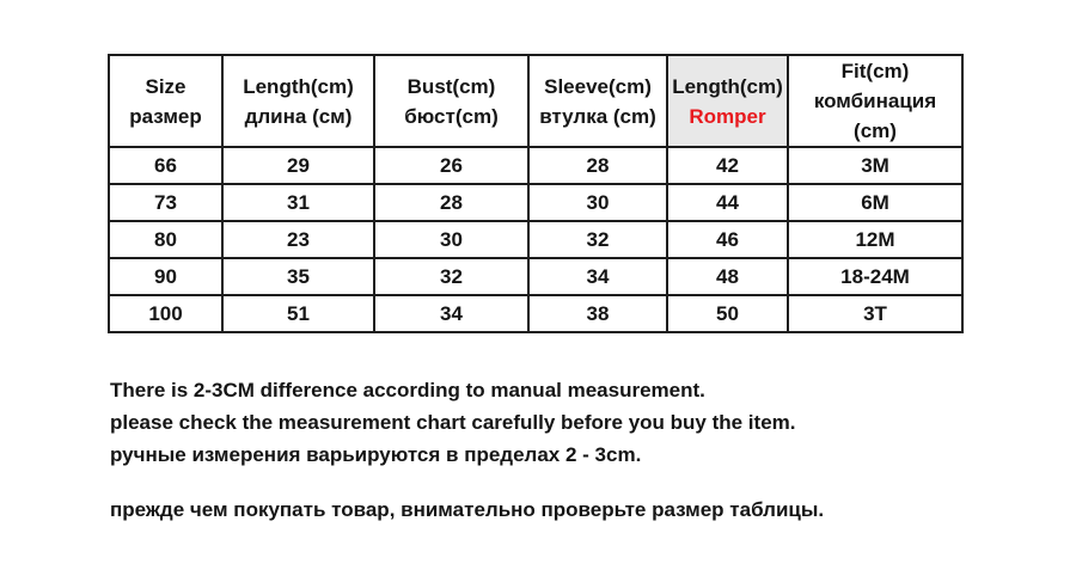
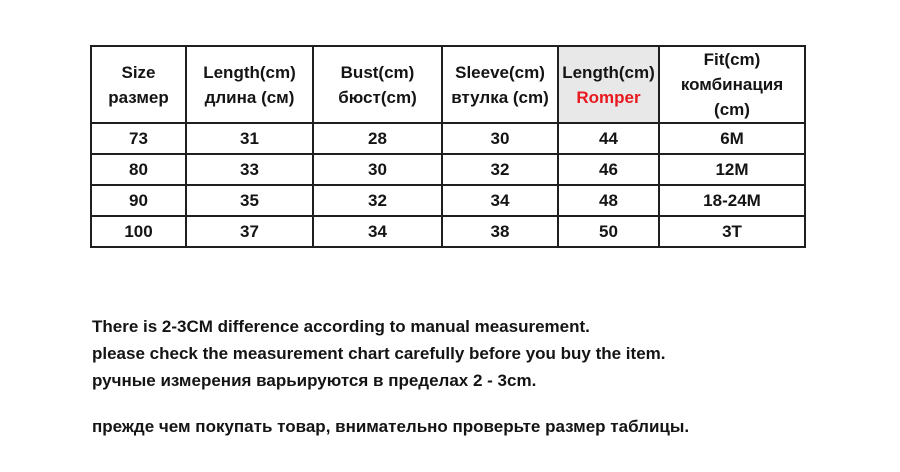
  Size размер	Length(cm) длина (см)	Bust(cm) бюст(cm)	Sleeve(cm) втулка (cm)	Length(cm) Romper	Fit(cm) комбинация (cm)
- 66	29	26	28	42	3M
  73	31	28	30	44	6M
- 80	23	30	32	46	12M
+ 80	33	30	32	46	12M
  90	35	32	34	48	18-24M
- 100	51	34	38	50	3T
+ 100	37	34	38	50	3T
  There is 2-3CM difference according to manual measurement.
  please check the measurement chart carefully before you buy the item.
  ручные измерения варьируются в пределах 2 - 3cm.
  прежде чем покупать товар, внимательно проверьте размер таблицы.
